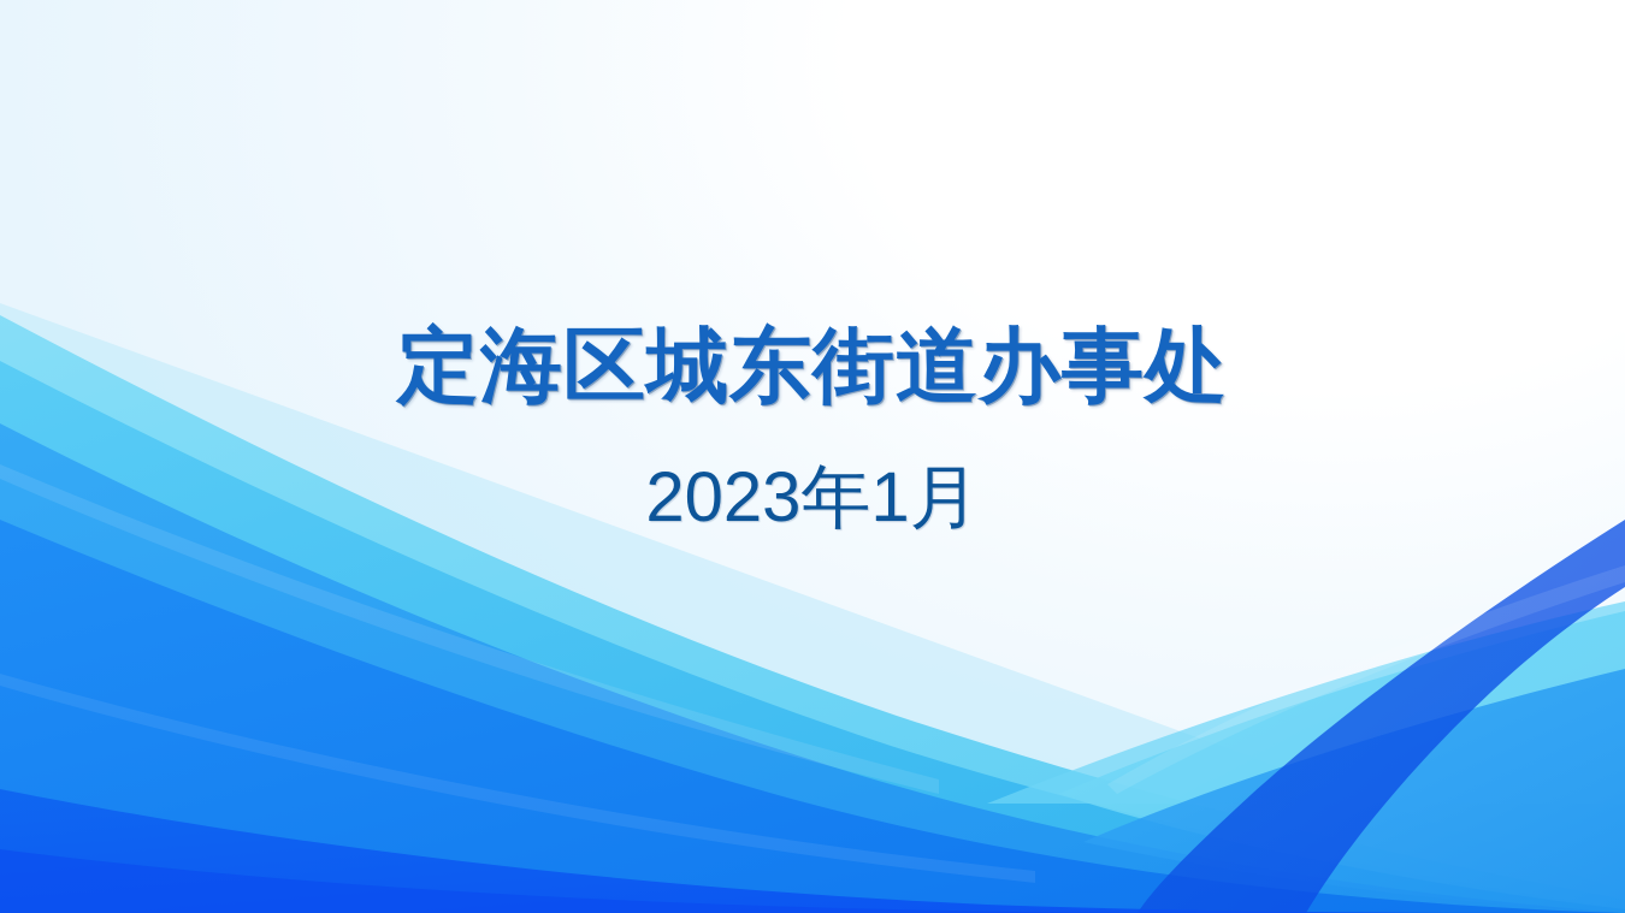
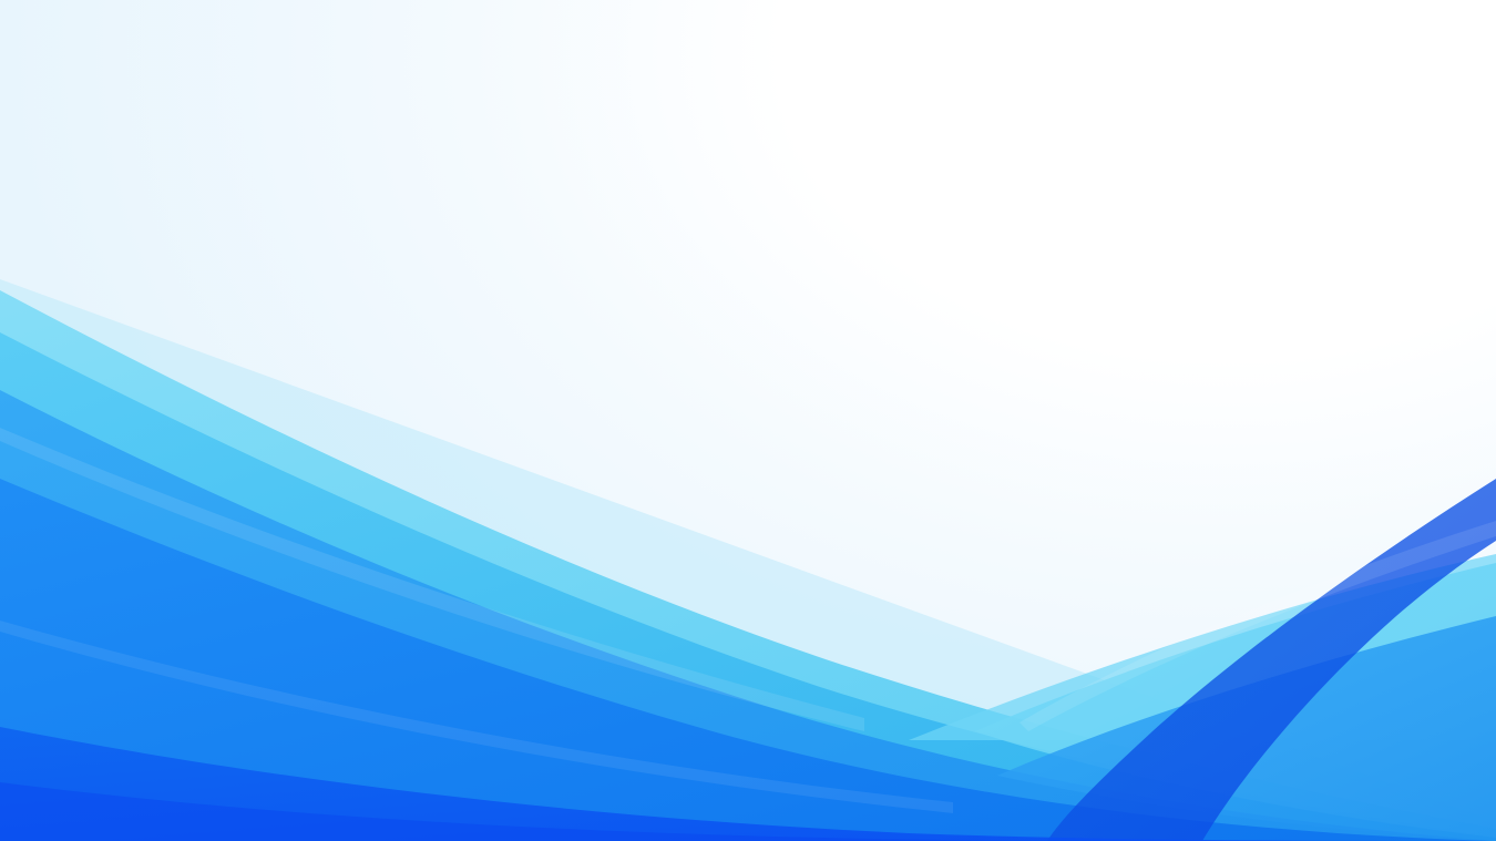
- 定海区城东街道办事处
- 2023年1月
